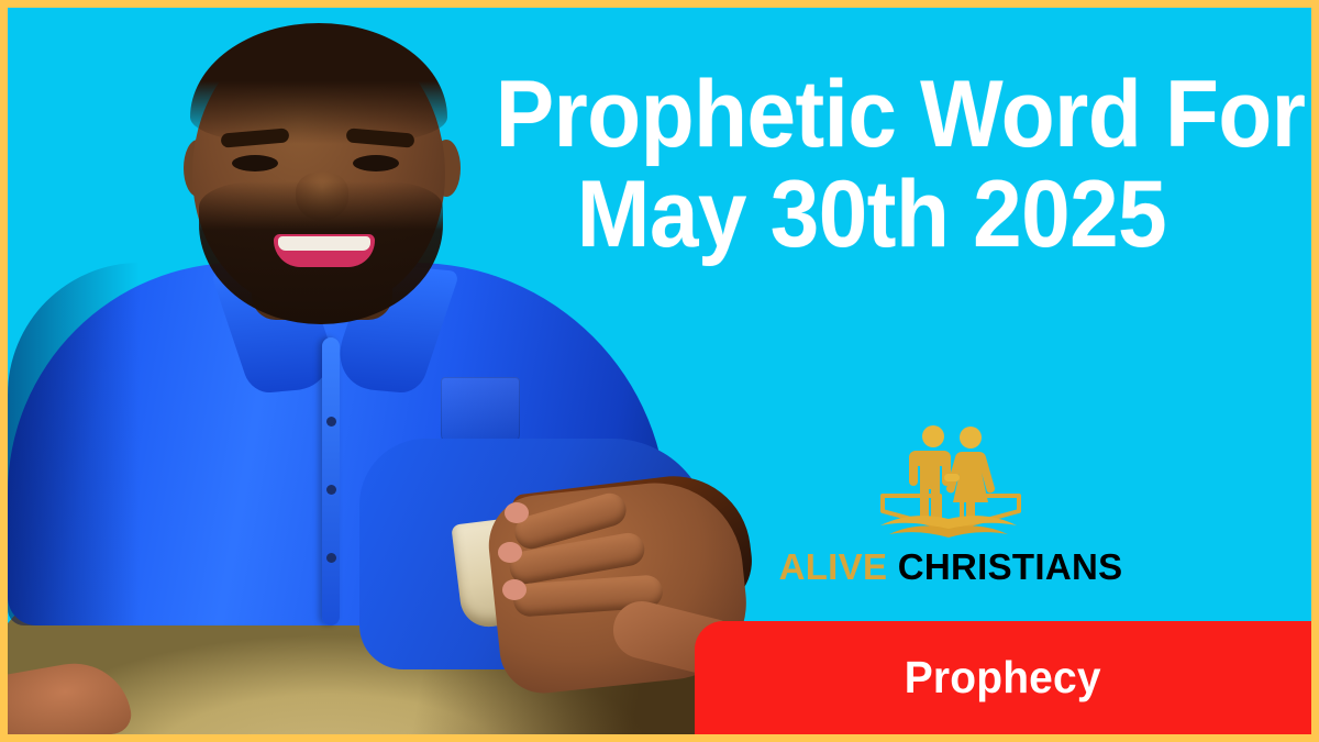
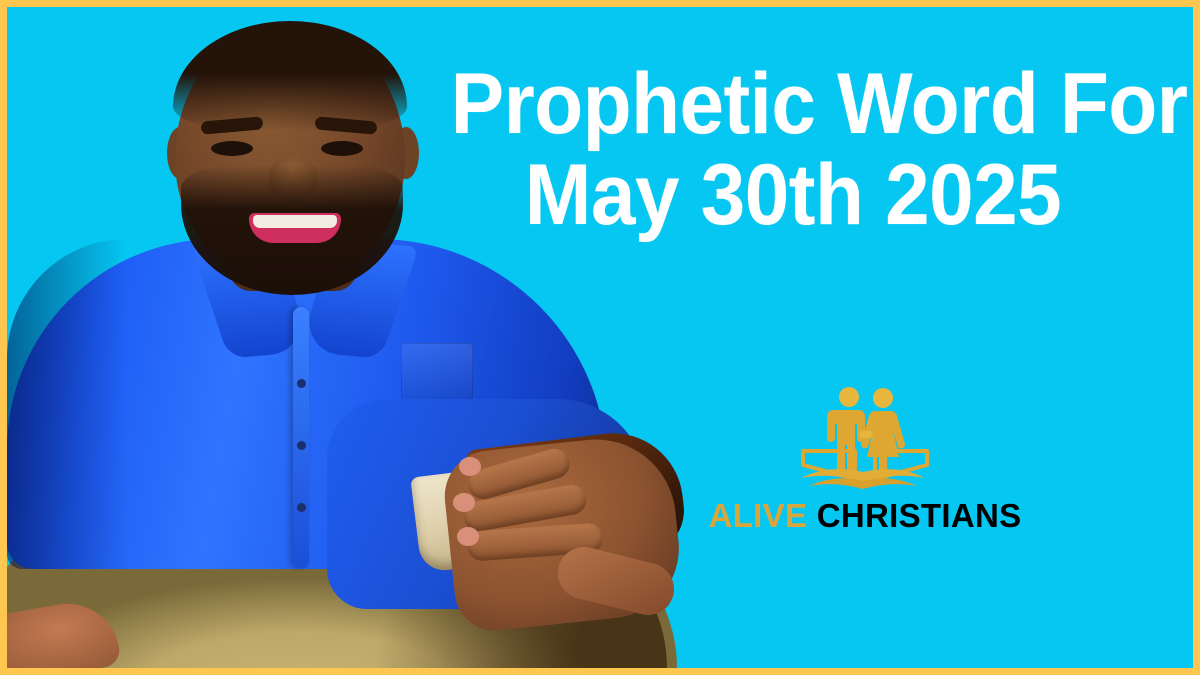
  Prophetic Word For
  May 30th 2025
  ALIVE CHRISTIANS
- Prophecy
